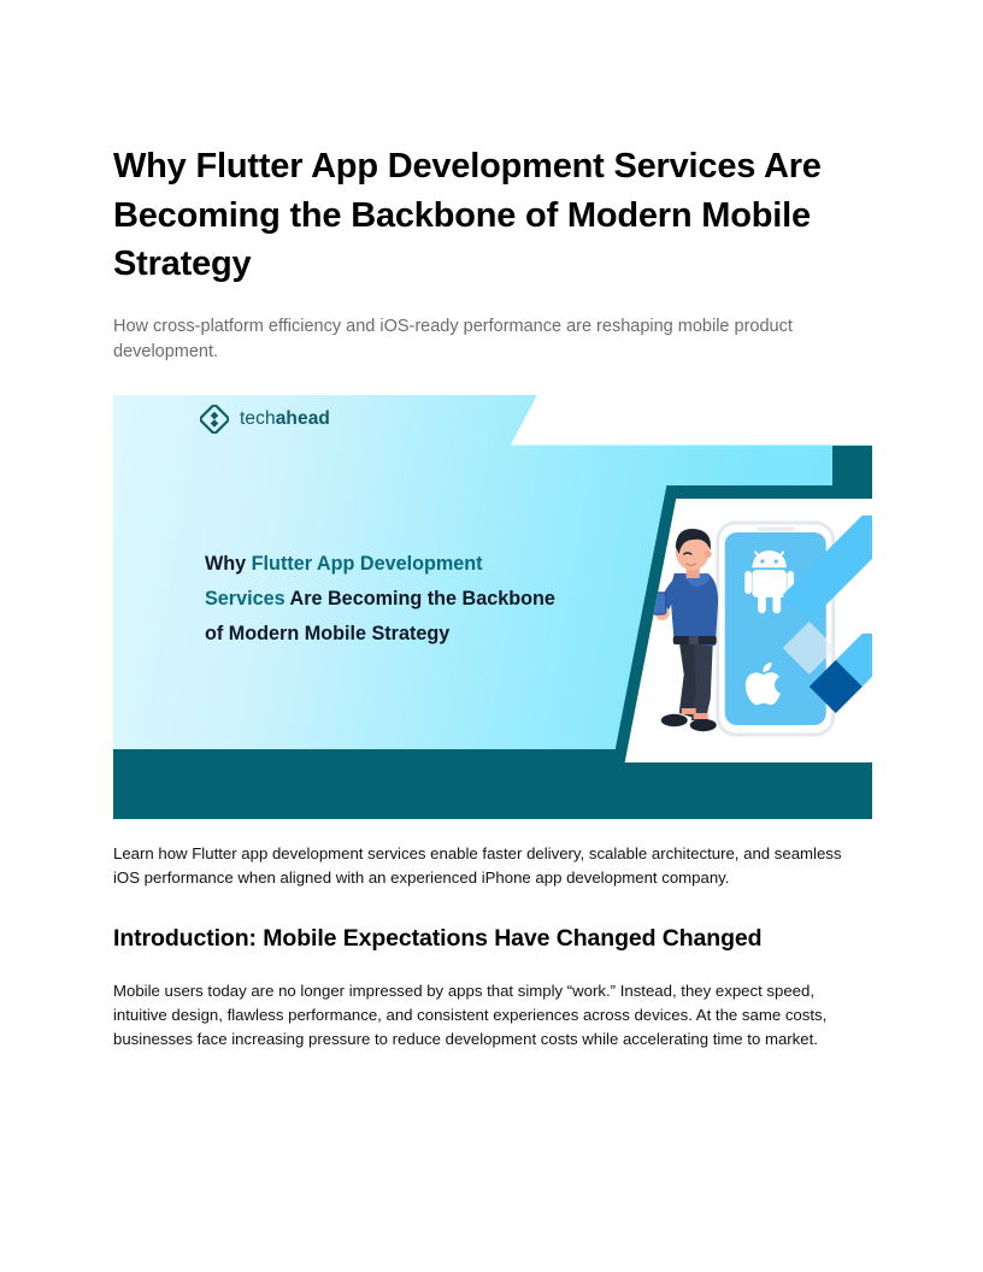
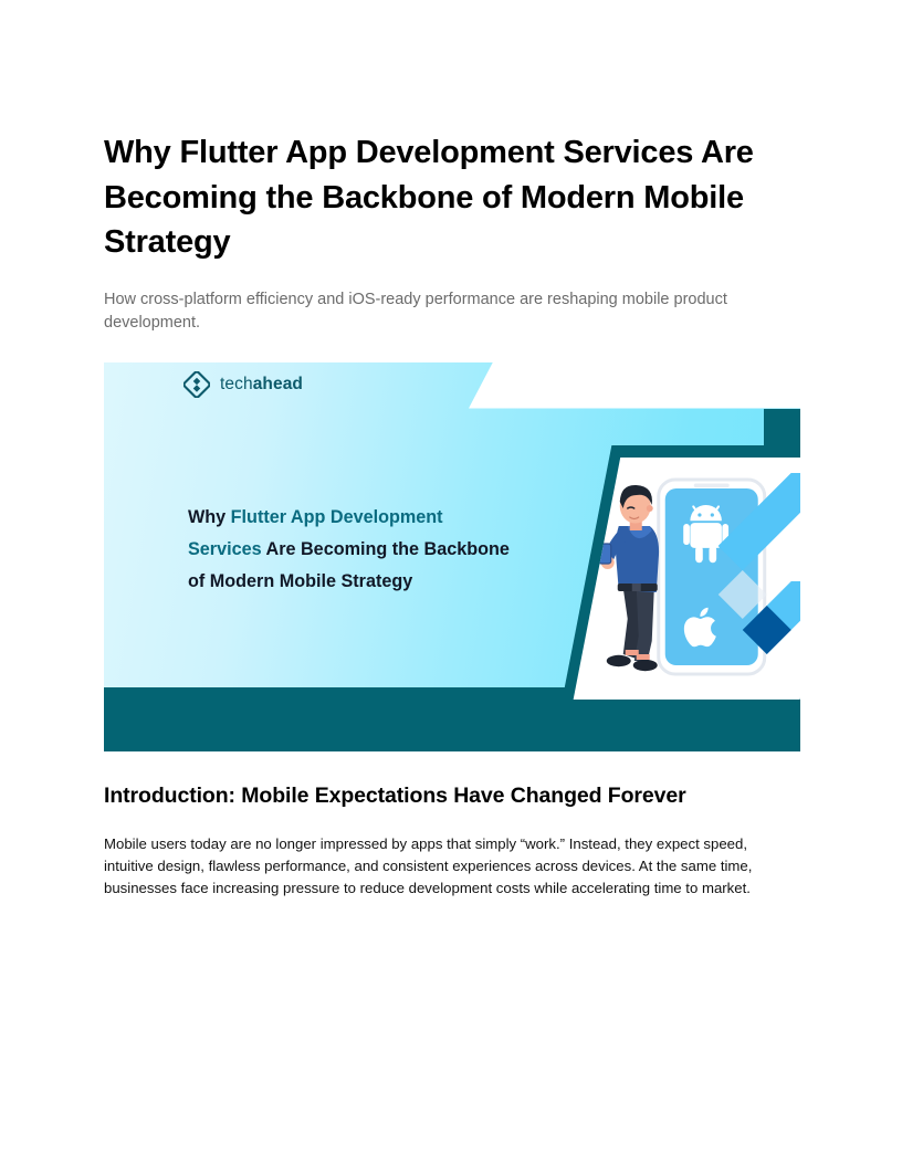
  Why Flutter App Development Services Are Becoming the Backbone of Modern Mobile Strategy
  How cross-platform efficiency and iOS-ready performance are reshaping mobile product development.
  techahead
  Why Flutter App Development Services Are Becoming the Backbone of Modern Mobile Strategy
- Learn how Flutter app development services enable faster delivery, scalable architecture, and seamless iOS performance when aligned with an experienced iPhone app development company.
- Introduction: Mobile Expectations Have Changed Changed
+ Introduction: Mobile Expectations Have Changed Forever
- Mobile users today are no longer impressed by apps that simply “work.” Instead, they expect speed, intuitive design, flawless performance, and consistent experiences across devices. At the same costs, businesses face increasing pressure to reduce development costs while accelerating time to market.
+ Mobile users today are no longer impressed by apps that simply “work.” Instead, they expect speed, intuitive design, flawless performance, and consistent experiences across devices. At the same time, businesses face increasing pressure to reduce development costs while accelerating time to market.
